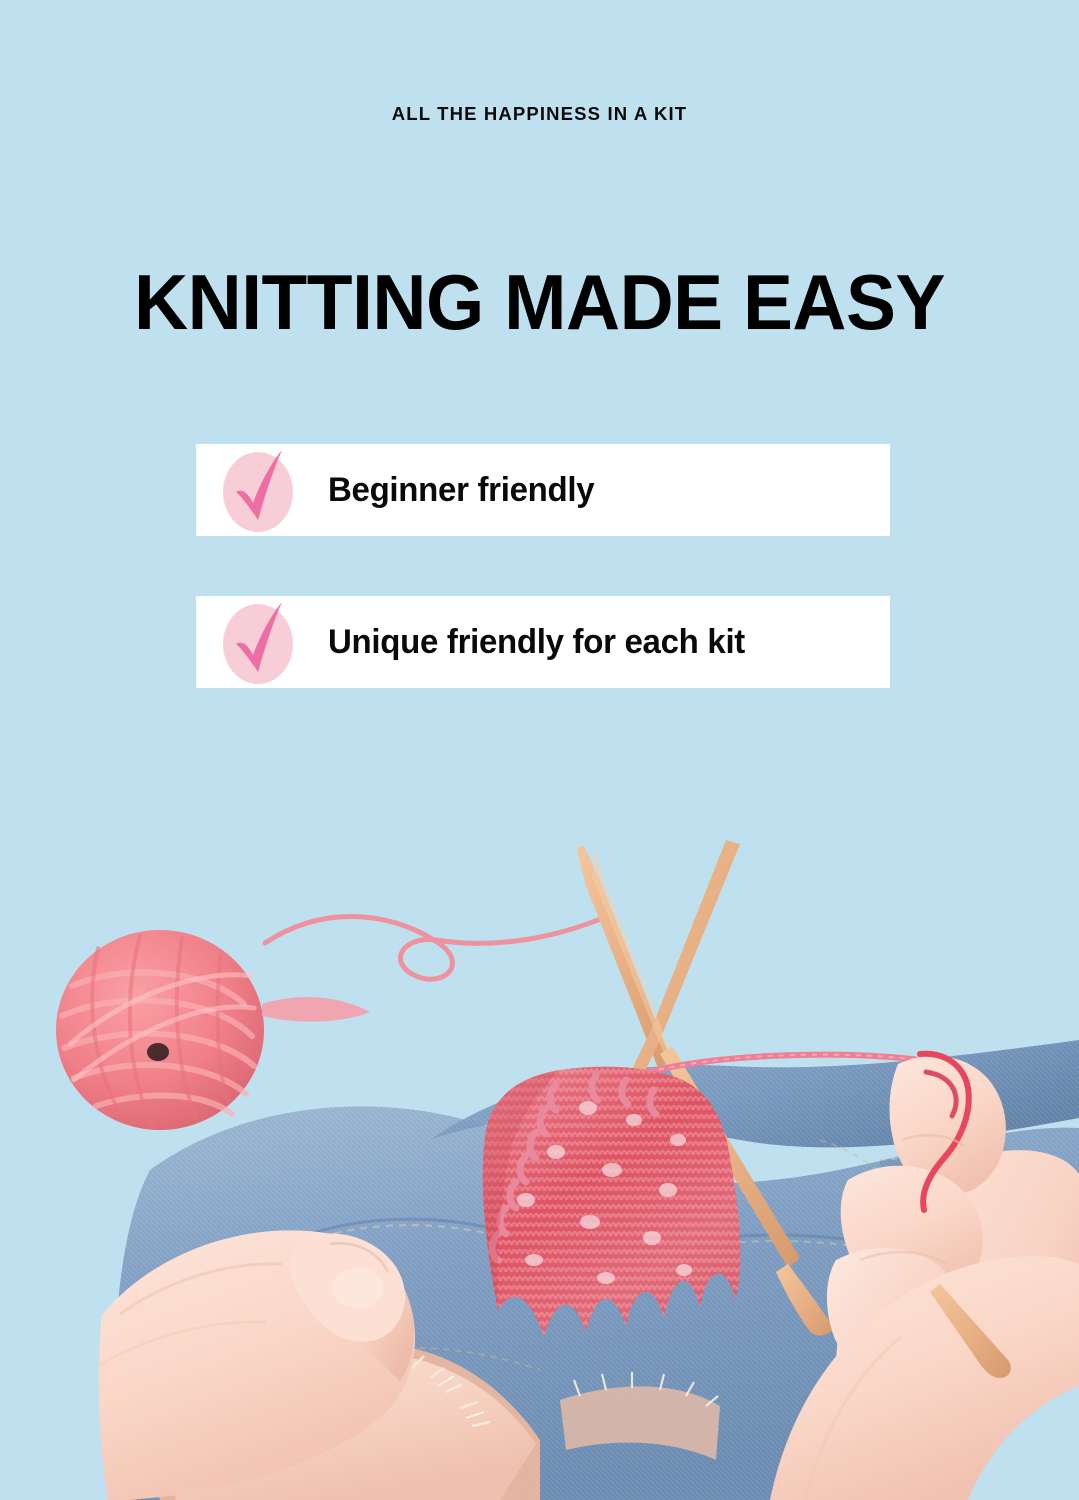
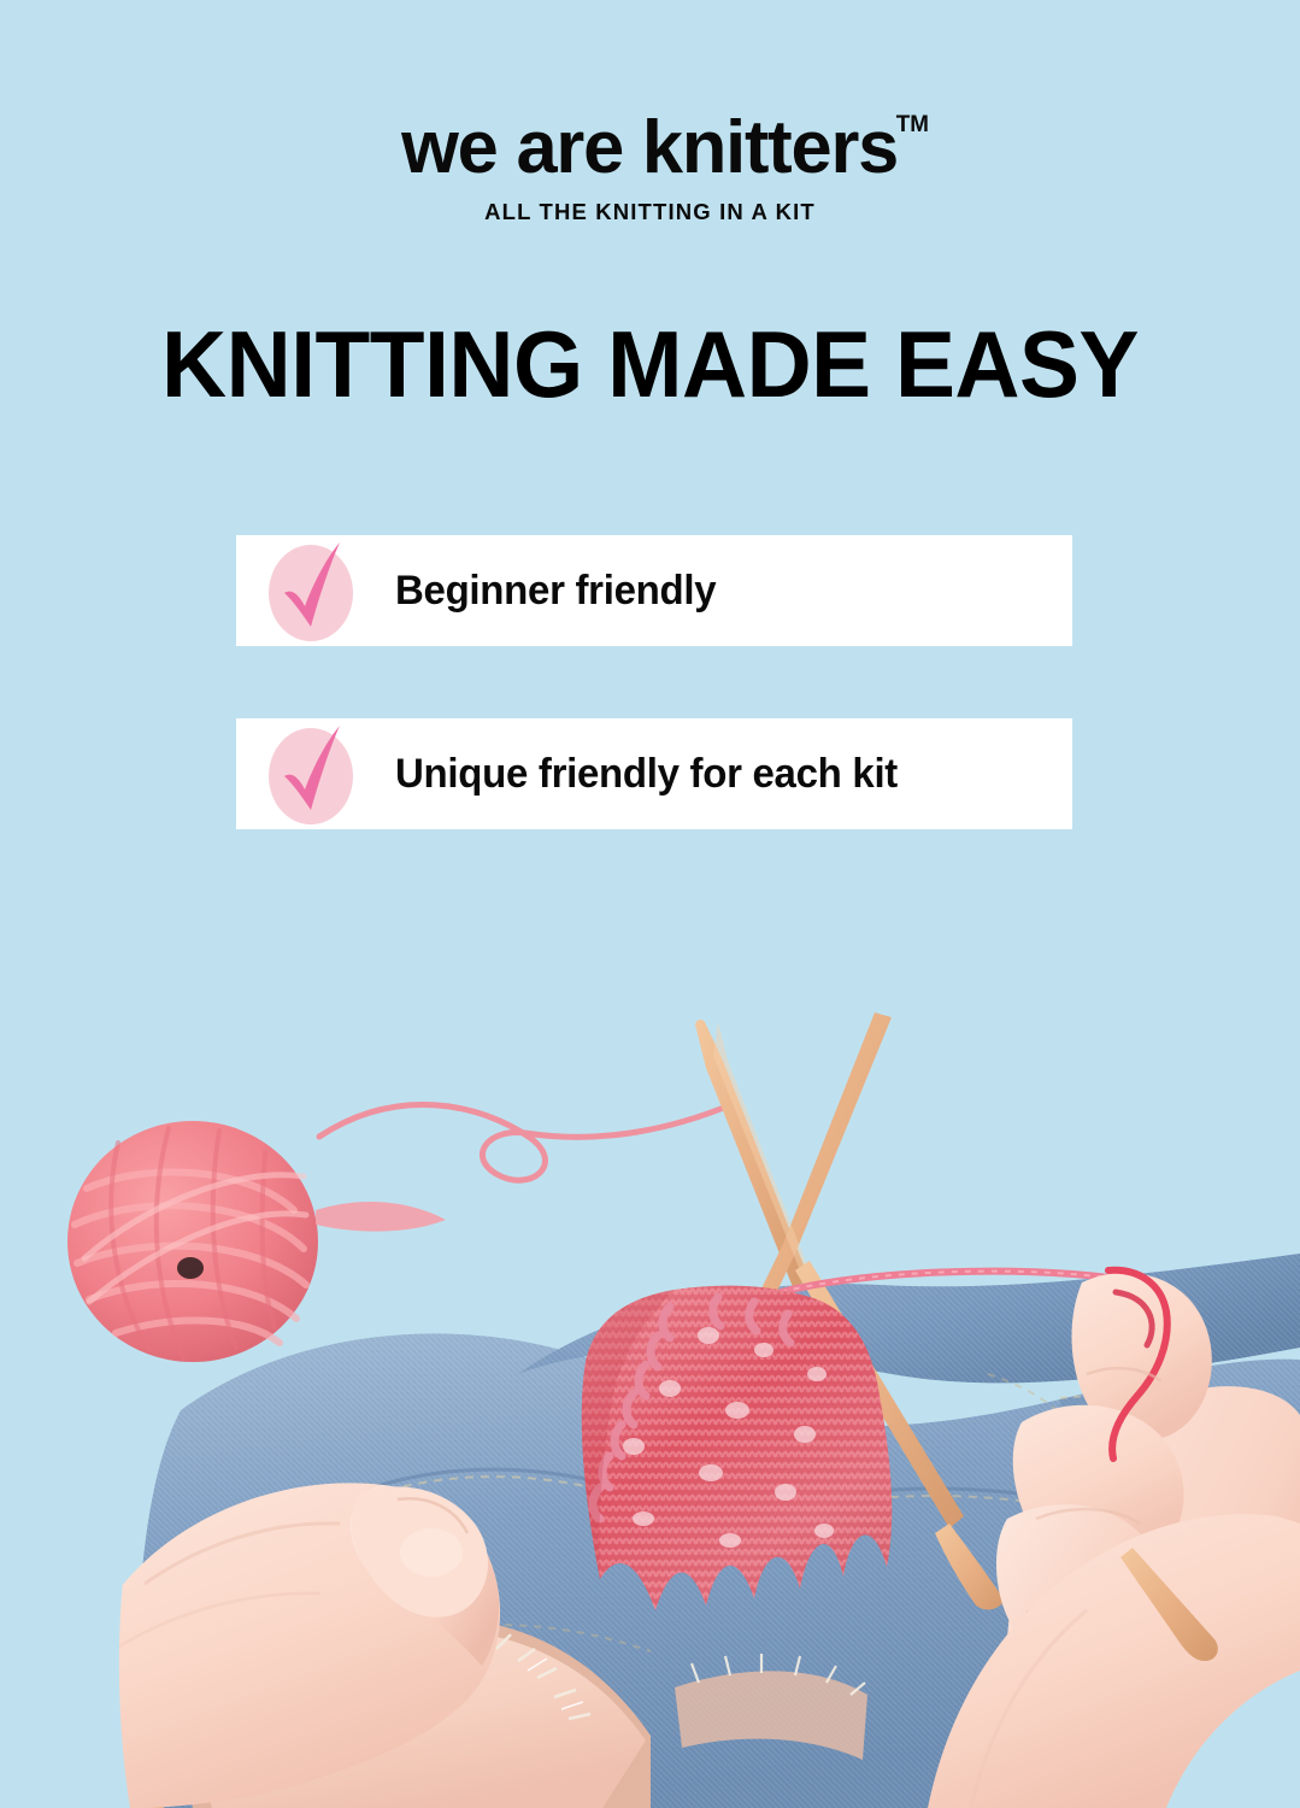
+ we are knitters
+ TM
- ALL THE HAPPINESS IN A KIT
+ ALL THE KNITTING IN A KIT
  KNITTING MADE EASY
  Beginner friendly
  Unique friendly for each kit
